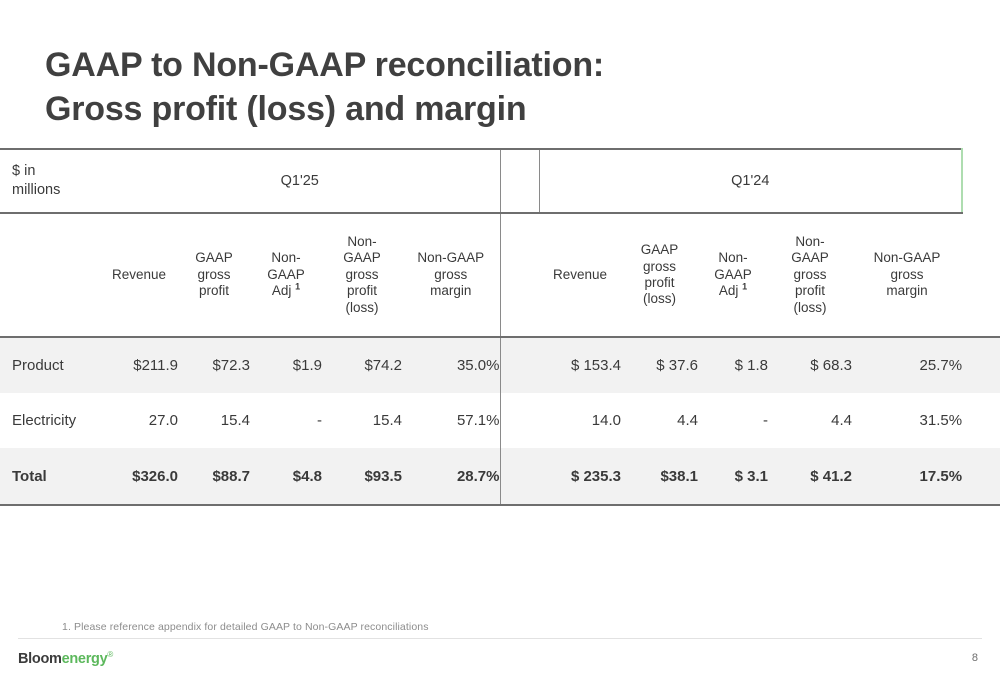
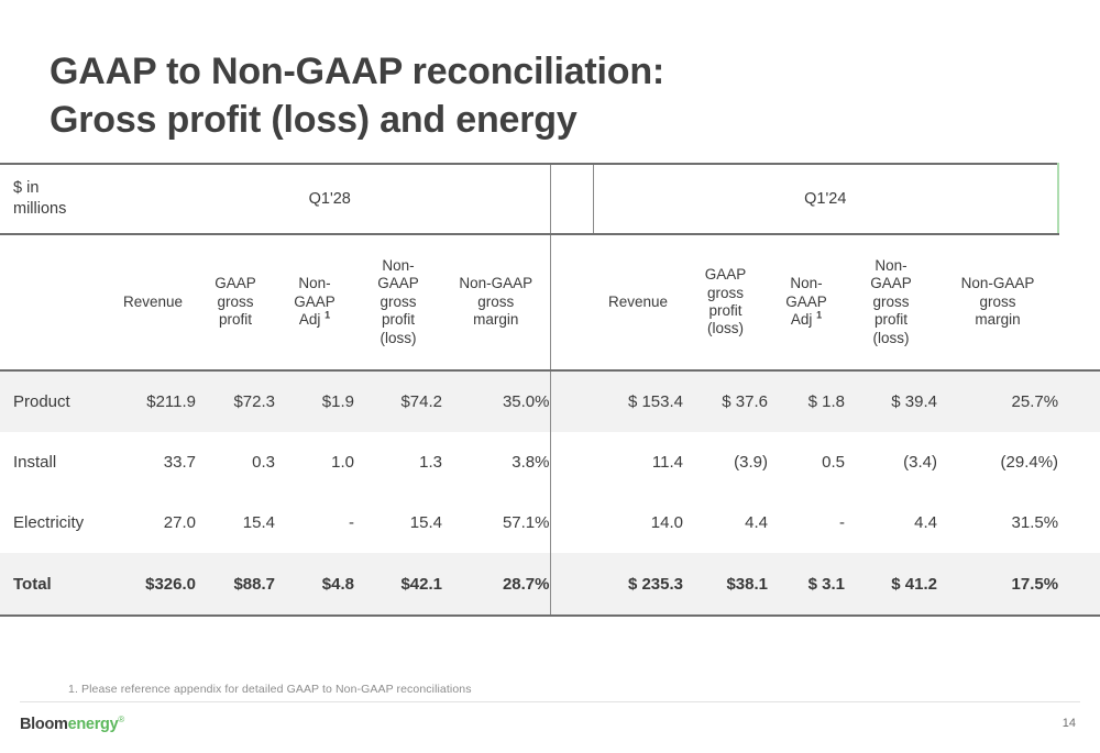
  GAAP to Non-GAAP reconciliation:
- Gross profit (loss) and margin
+ Gross profit (loss) and energy
- $ in millions	Q1'25		Q1'24
+ $ in millions	Q1'28		Q1'24
  	Revenue	GAAP gross profit	Non- GAAP Adj 1	Non- GAAP gross profit (loss)	Non-GAAP gross margin		Revenue	GAAP gross profit (loss)	Non- GAAP Adj 1	Non- GAAP gross profit (loss)	Non-GAAP gross margin
- Product	$211.9	$72.3	$1.9	$74.2	35.0%		$ 153.4	$ 37.6	$ 1.8	$ 68.3	25.7%
+ Product	$211.9	$72.3	$1.9	$74.2	35.0%		$ 153.4	$ 37.6	$ 1.8	$ 39.4	25.7%
+ Install	33.7	0.3	1.0	1.3	3.8%		11.4	(3.9)	0.5	(3.4)	(29.4%)
  Electricity	27.0	15.4	-	15.4	57.1%		14.0	4.4	-	4.4	31.5%
- Total	$326.0	$88.7	$4.8	$93.5	28.7%		$ 235.3	$38.1	$ 3.1	$ 41.2	17.5%
+ Total	$326.0	$88.7	$4.8	$42.1	28.7%		$ 235.3	$38.1	$ 3.1	$ 41.2	17.5%
  1. Please reference appendix for detailed GAAP to Non-GAAP reconciliations
  Bloomenergy®
- 8
+ 14
